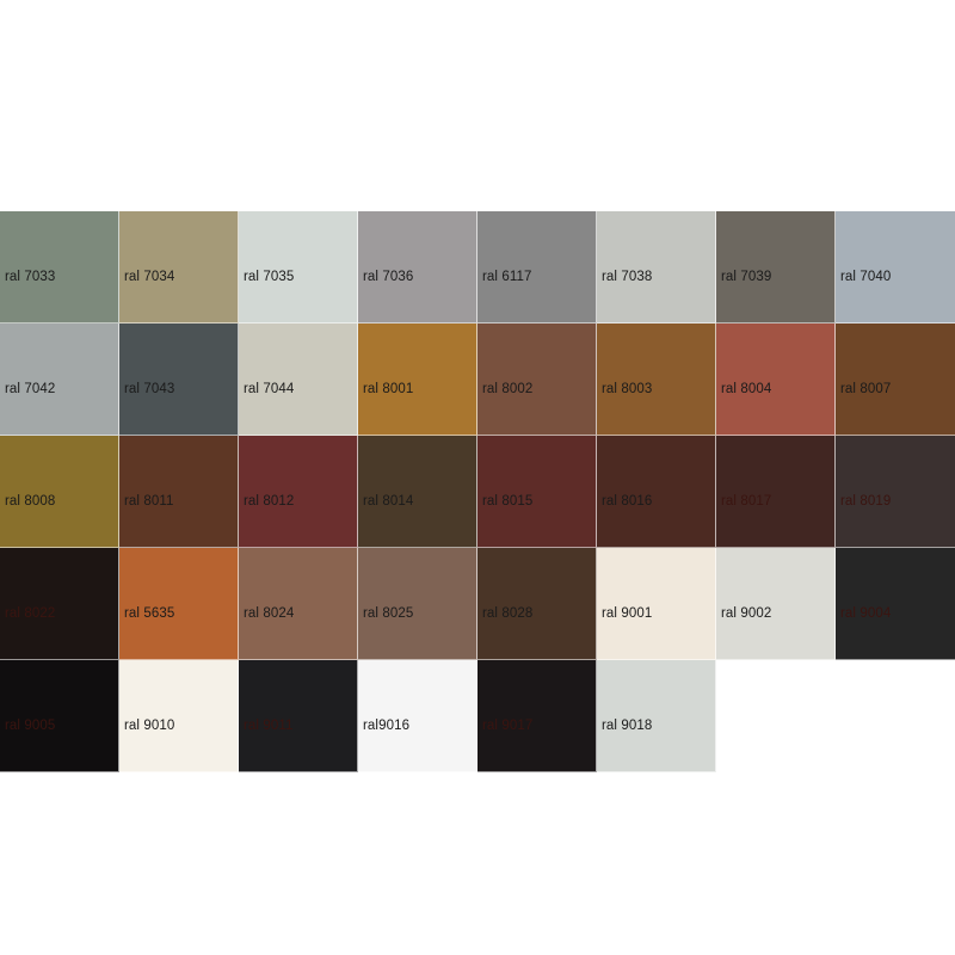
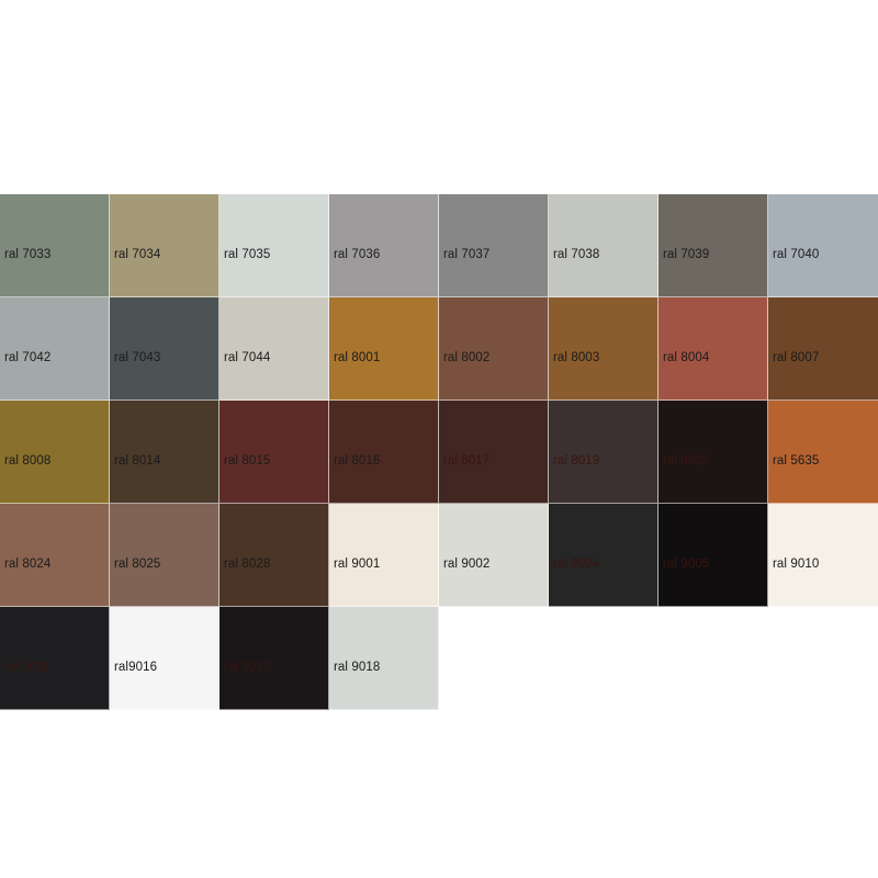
  ral 7033
  ral 7034
  ral 7035
  ral 7036
- ral 6117
+ ral 7037
  ral 7038
  ral 7039
  ral 7040
  ral 7042
  ral 7043
  ral 7044
  ral 8001
  ral 8002
  ral 8003
  ral 8004
  ral 8007
  ral 8008
- ral 8011
- ral 8012
  ral 8014
  ral 8015
  ral 8016
  ral 8019
  ral 8022
  ral 5635
  ral 8024
  ral 8025
  ral 8028
  ral 9001
  ral 9002
  ral 9005
  ral 9010
  ral 9011
  ral9016
  ral 9017
  ral 9018
